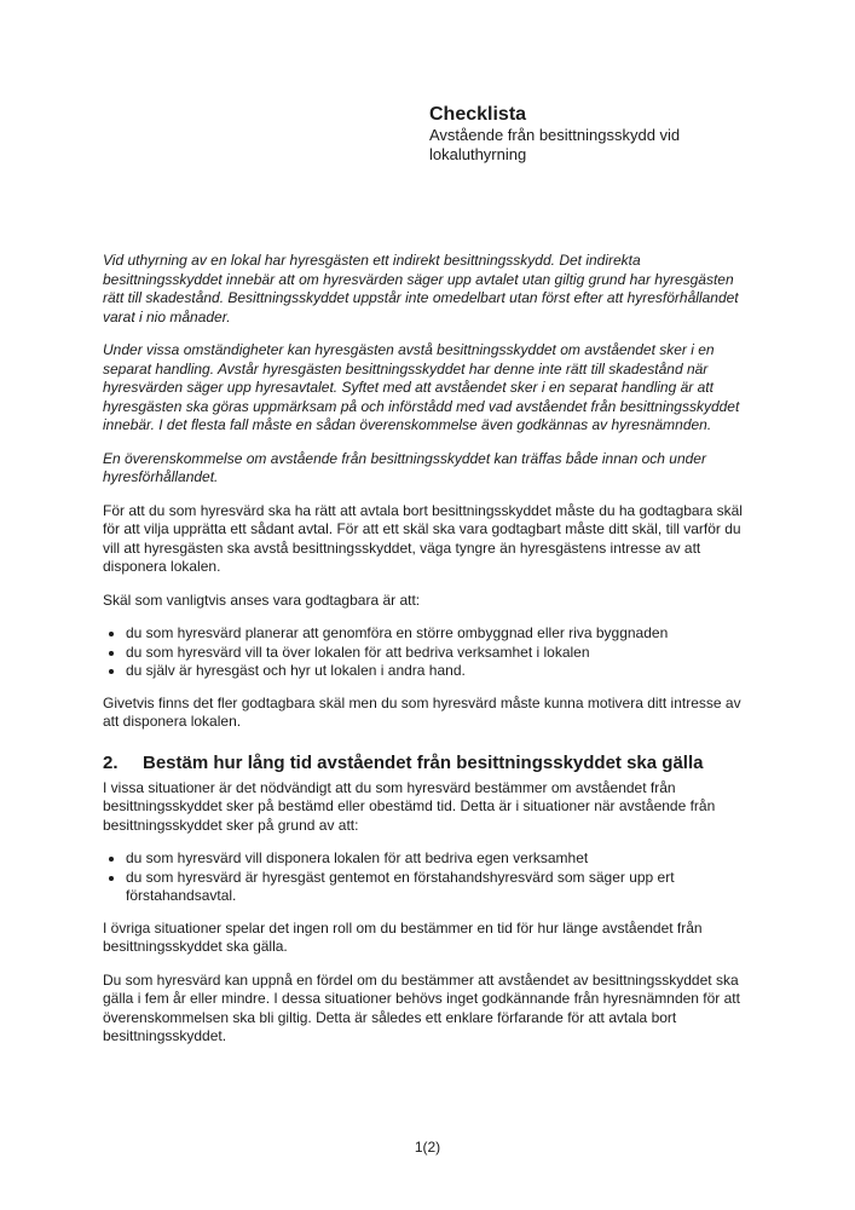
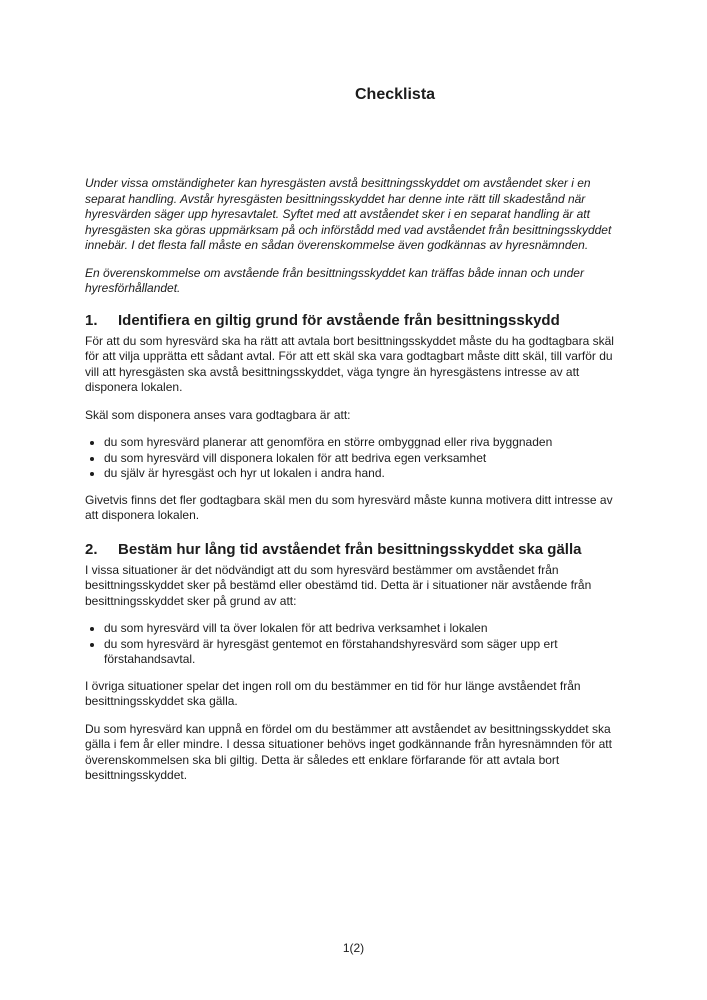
  Checklista
- Avstående från besittningsskydd vid lokaluthyrning
- Vid uthyrning av en lokal har hyresgästen ett indirekt besittningsskydd. Det indirekta besittningsskyddet innebär att om hyresvärden säger upp avtalet utan giltig grund har hyresgästen rätt till skadestånd. Besittningsskyddet uppstår inte omedelbart utan först efter att hyresförhållandet varat i nio månader.
  Under vissa omständigheter kan hyresgästen avstå besittningsskyddet om avståendet sker i en separat handling. Avstår hyresgästen besittningsskyddet har denne inte rätt till skadestånd när hyresvärden säger upp hyresavtalet. Syftet med att avståendet sker i en separat handling är att hyresgästen ska göras uppmärksam på och införstådd med vad avståendet från besittningsskyddet innebär. I det flesta fall måste en sådan överenskommelse även godkännas av hyresnämnden.
  En överenskommelse om avstående från besittningsskyddet kan träffas både innan och under hyresförhållandet.
+ 1.
+ Identifiera en giltig grund för avstående från besittningsskydd
  För att du som hyresvärd ska ha rätt att avtala bort besittningsskyddet måste du ha godtagbara skäl för att vilja upprätta ett sådant avtal. För att ett skäl ska vara godtagbart måste ditt skäl, till varför du vill att hyresgästen ska avstå besittningsskyddet, väga tyngre än hyresgästens intresse av att disponera lokalen.
- Skäl som vanligtvis anses vara godtagbara är att:
+ Skäl som disponera anses vara godtagbara är att:
  du som hyresvärd planerar att genomföra en större ombyggnad eller riva byggnaden
- du som hyresvärd vill ta över lokalen för att bedriva verksamhet i lokalen
+ du som hyresvärd vill disponera lokalen för att bedriva egen verksamhet
  du själv är hyresgäst och hyr ut lokalen i andra hand.
  Givetvis finns det fler godtagbara skäl men du som hyresvärd måste kunna motivera ditt intresse av att disponera lokalen.
  2.
  Bestäm hur lång tid avståendet från besittningsskyddet ska gälla
  I vissa situationer är det nödvändigt att du som hyresvärd bestämmer om avståendet från besittningsskyddet sker på bestämd eller obestämd tid. Detta är i situationer när avstående från besittningsskyddet sker på grund av att:
- du som hyresvärd vill disponera lokalen för att bedriva egen verksamhet
+ du som hyresvärd vill ta över lokalen för att bedriva verksamhet i lokalen
  du som hyresvärd är hyresgäst gentemot en förstahandshyresvärd som säger upp ert förstahandsavtal.
  I övriga situationer spelar det ingen roll om du bestämmer en tid för hur länge avståendet från besittningsskyddet ska gälla.
  Du som hyresvärd kan uppnå en fördel om du bestämmer att avståendet av besittningsskyddet ska gälla i fem år eller mindre. I dessa situationer behövs inget godkännande från hyresnämnden för att överenskommelsen ska bli giltig. Detta är således ett enklare förfarande för att avtala bort besittningsskyddet.
  1(2)
